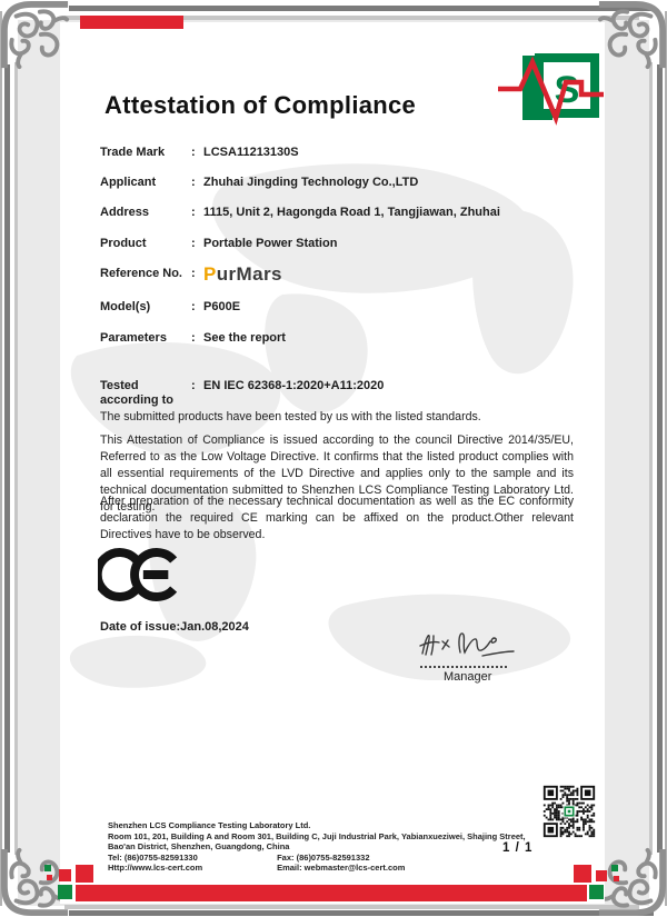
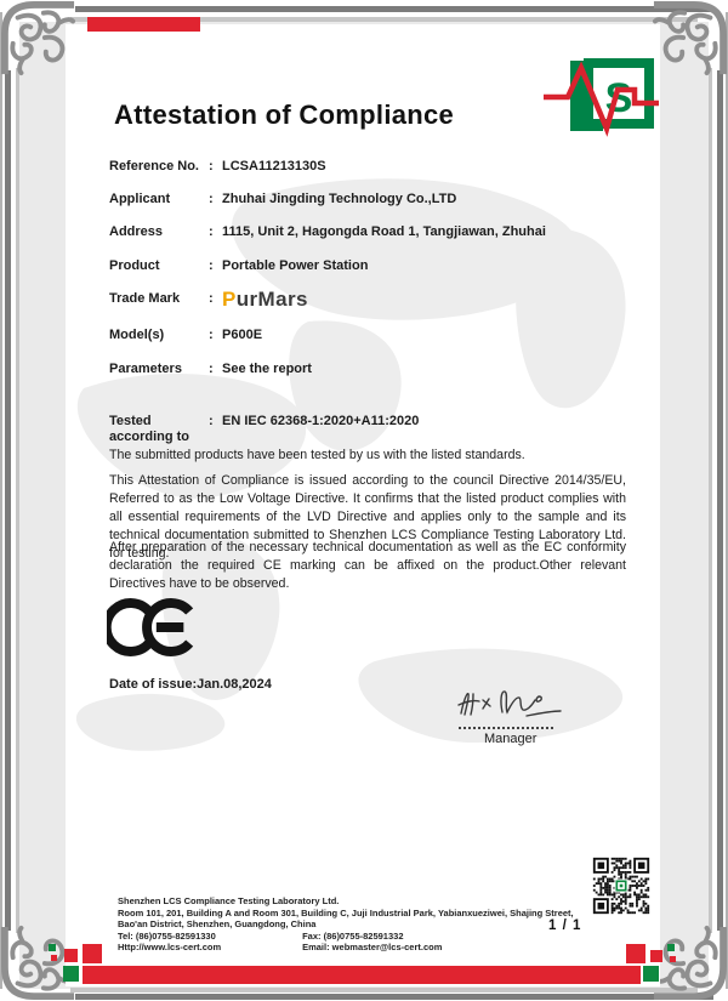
  S
  Attestation of Compliance
- Trade Mark
+ Reference No.
  :
  LCSA11213130S
  Applicant
  :
  Zhuhai Jingding Technology Co.,LTD
  Address
  :
  1115, Unit 2, Hagongda Road 1, Tangjiawan, Zhuhai
  Product
  :
  Portable Power Station
- Reference No.
+ Trade Mark
  :
  PurMars
  Model(s)
  :
  P600E
  Parameters
  :
  See the report
  Tested
  according to
  :
  EN IEC 62368-1:2020+A11:2020
  The submitted products have been tested by us with the listed standards.
  This Attestation of Compliance is issued according to the council Directive 2014/35/EU, Referred to as the Low Voltage Directive. It confirms that the listed product complies with all essential requirements of the LVD Directive and applies only to the sample and its technical documentation submitted to Shenzhen LCS Compliance Testing Laboratory Ltd. for testing.
  After preparation of the necessary technical documentation as well as the EC conformity declaration the required CE marking can be affixed on the product.Other relevant Directives have to be observed.
  Date of issue:Jan.08,2024
  Manager
  Shenzhen LCS Compliance Testing Laboratory Ltd.
  Room 101, 201, Building A and Room 301, Building C, Juji Industrial Park, Yabianxueziwei, Shajing Street,
  Bao'an District, Shenzhen, Guangdong, China
  Tel: (86)0755-82591330 Fax: (86)0755-82591332
  Http://www.lcs-cert.com Email: webmaster@lcs-cert.com
  1 / 1
